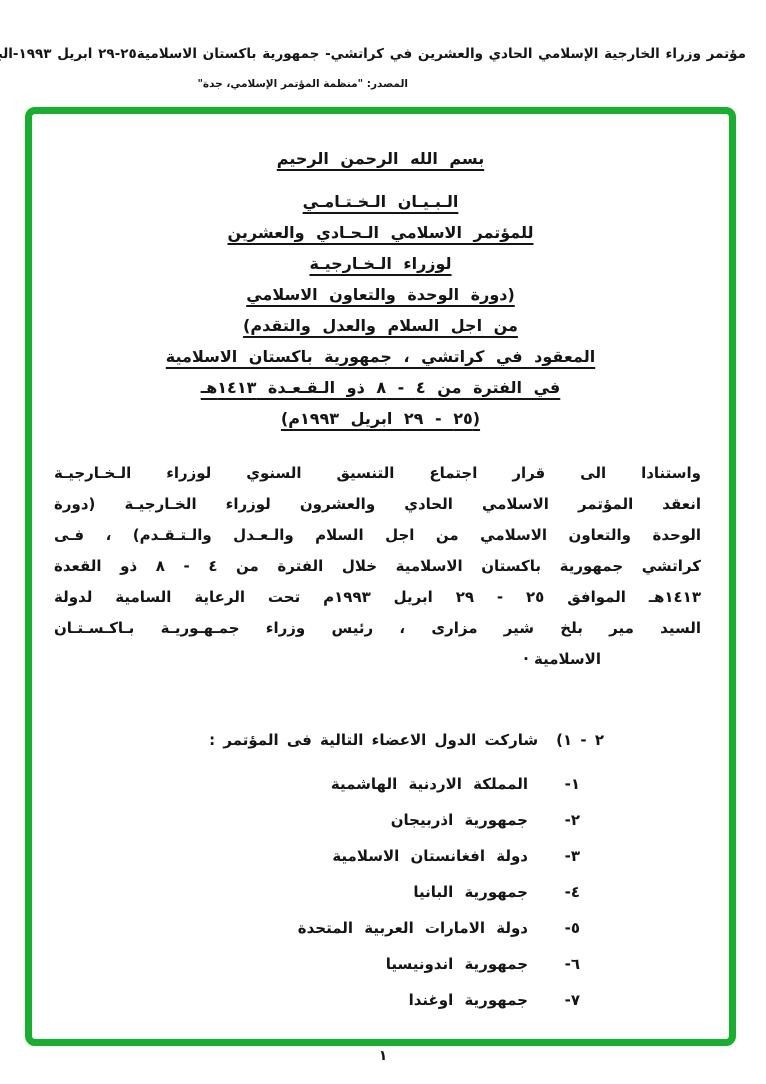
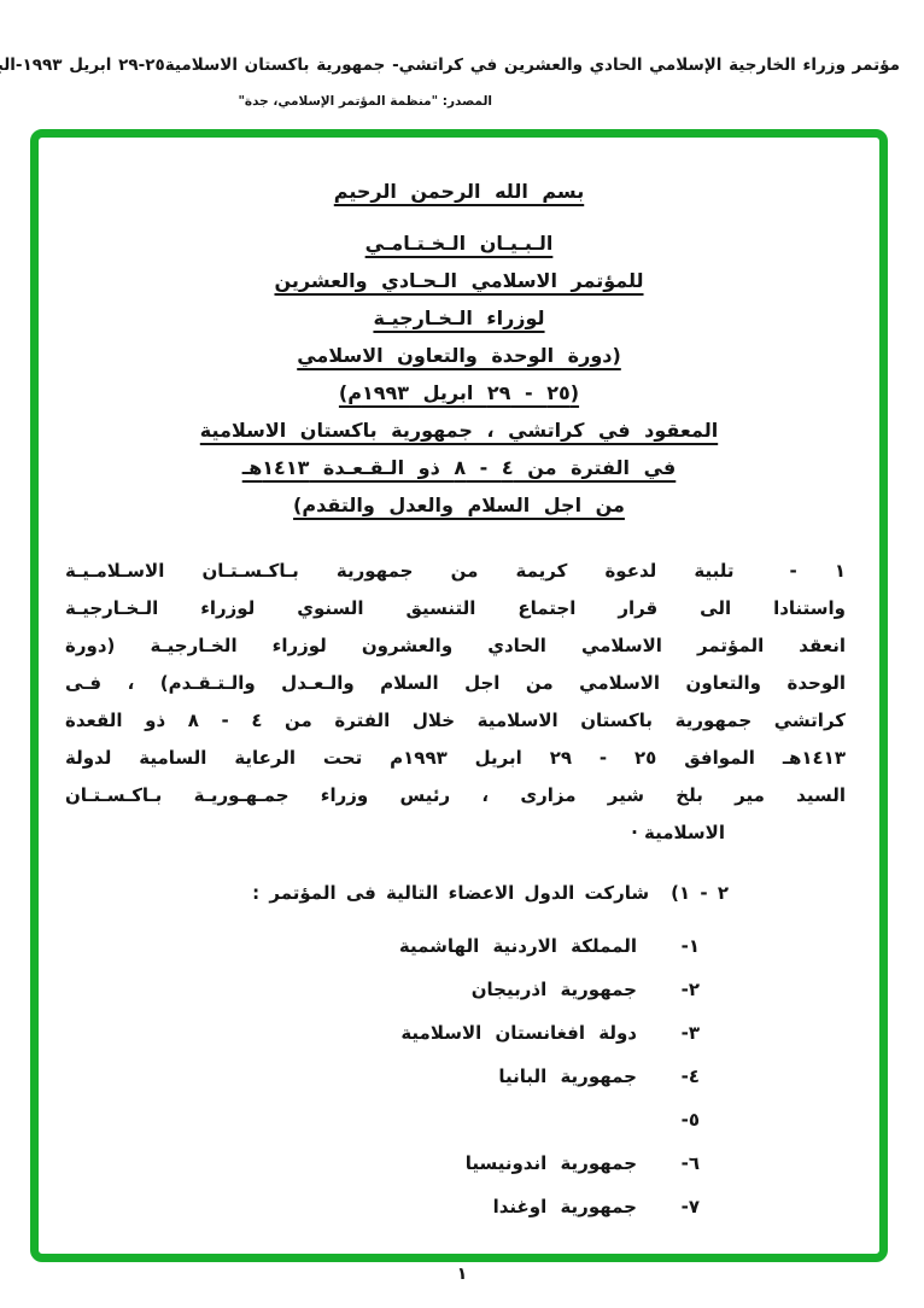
  مؤتمر وزراء الخارجية الإسلامي الحادي والعشرين في كراتشي- جمهورية باكستان الاسلامية٢٥-٢٩ ابريل ١٩٩٣-الب
  المصدر: "منظمة المؤتمر الإسلامي، جدة"
  بسم الله الرحمن الرحيم
  الـبـيـان الـخـتـامـي
  للمؤتمر الاسلامي الـحـادي والعشرين
  لوزراء الـخـارجيـة
  (دورة الوحدة والتعاون الاسلامي
- من اجل السلام والعدل والتقدم)
+ (٢٥ - ٢٩ ابريل ١٩٩٣م)
  المعقود في كراتشي ، جمهورية باكستان الاسلامية
  في الفترة من ٤ - ٨ ذو الـقـعـدة ١٤١٣هـ
- (٢٥ - ٢٩ ابريل ١٩٩٣م)
+ من اجل السلام والعدل والتقدم)
+ ١ -تلبية لدعوة كريمة من جمهورية بـاكـسـتـان الاسـلامـيـة
  واستنادا الى قرار اجتماع التنسيق السنوي لوزراء الـخـارجيـة
  انعقد المؤتمر الاسلامي الحادي والعشرون لوزراء الخـارجيـة (دورة
  الوحدة والتعاون الاسلامي من اجل السلام والـعـدل والـتـقـدم) ، فـى
  كراتشي جمهورية باكستان الاسلامية خلال الفترة من ٤ - ٨ ذو القعدة
  ١٤١٣هـ الموافق ٢٥ - ٢٩ ابريل ١٩٩٣م تحت الرعاية السامية لدولة
  السيد مير بلخ شير مزارى ، رئيس وزراء جمـهـوريـة بـاكـسـتـان
  الاسلامية ·
  ٢ - ١)شاركت الدول الاعضاء التالية فى المؤتمر :
  ١-
  المملكة الاردنية الهاشمية
  ٢-
  جمهورية اذربيجان
  ٣-
  دولة افغانستان الاسلامية
  ٤-
  جمهورية البانيا
  ٥-
- دولة الامارات العربية المتحدة
  ٦-
  جمهورية اندونيسيا
  ٧-
  جمهورية اوغندا
  ١
